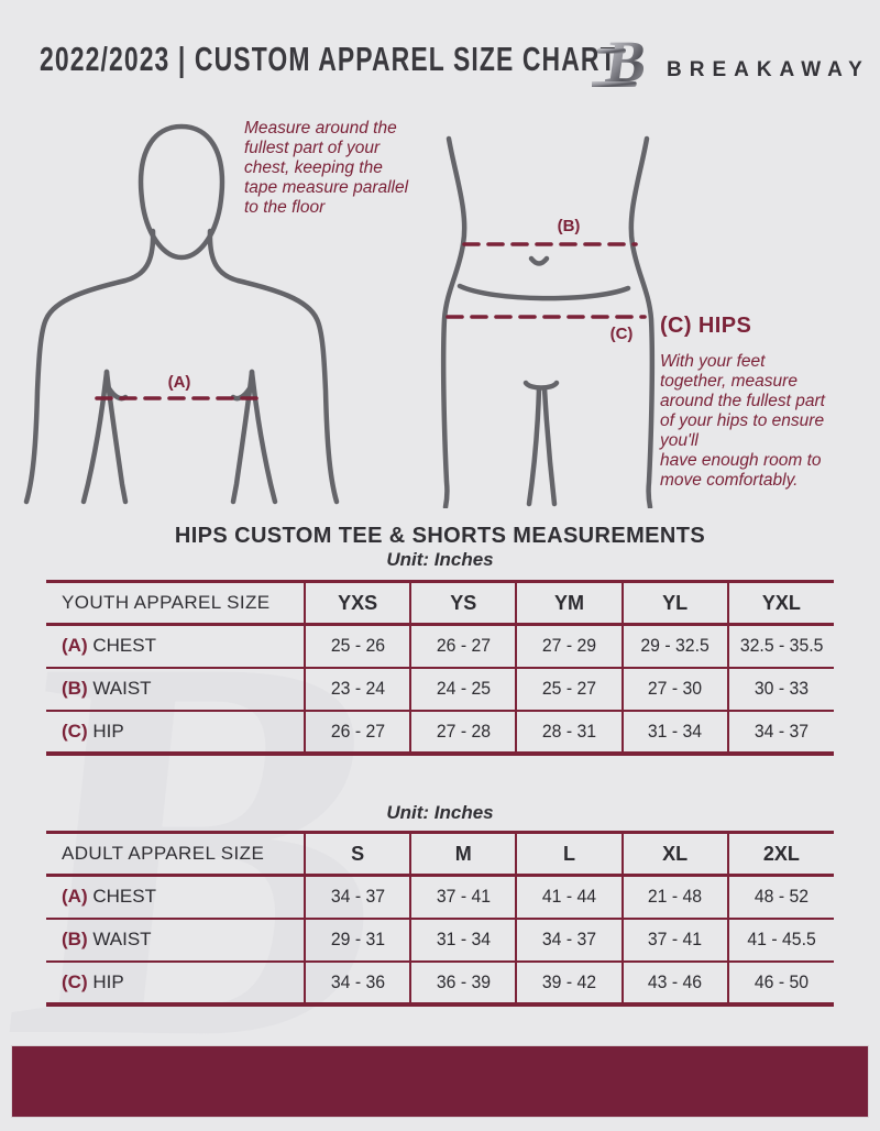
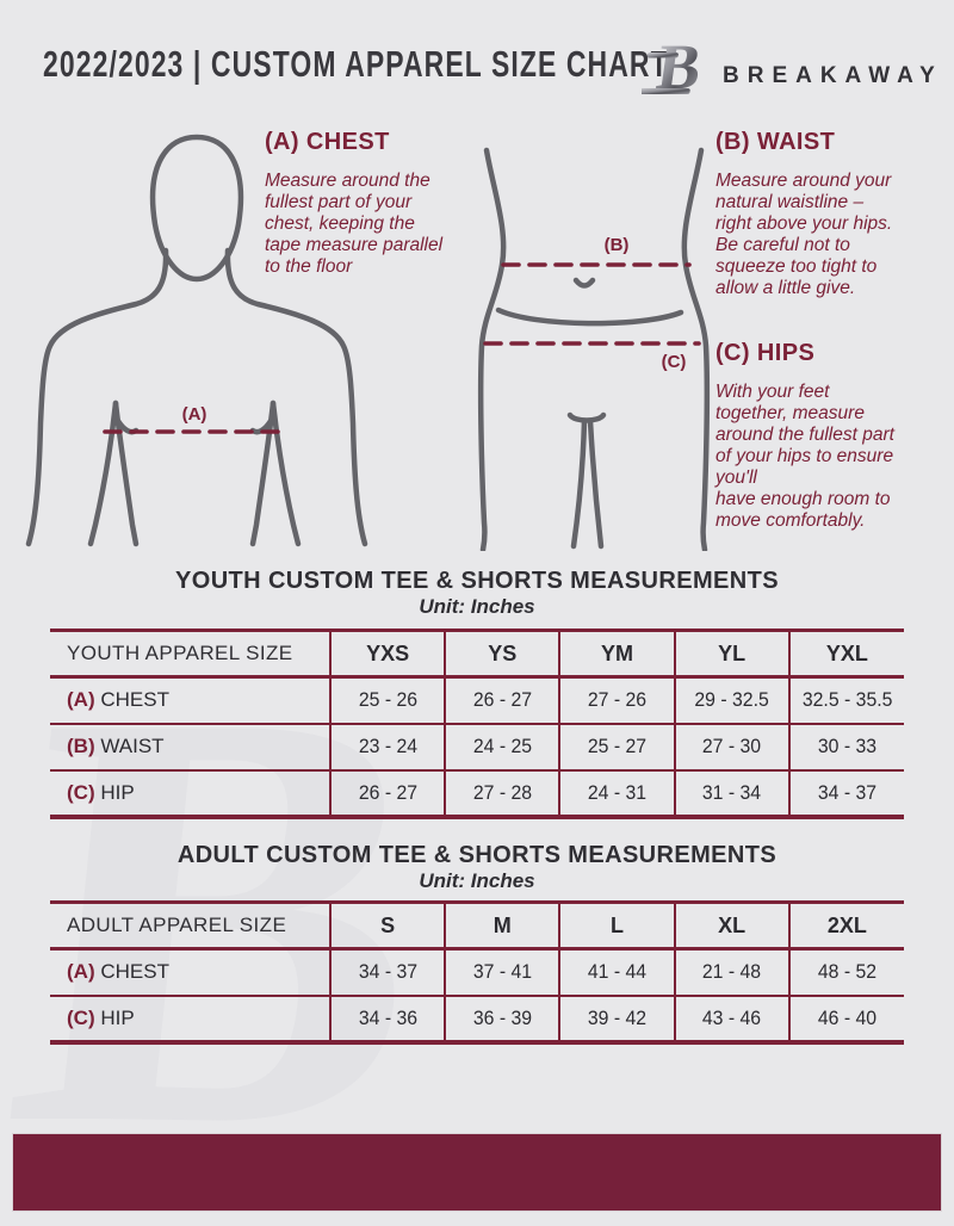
  2022/2023 | CUSTOM APPAREL SIZE CHART
  BREAKAWAY
  (A)
  (B)
  (C)
+ (A) CHEST
  Measure around the
  fullest part of your
  chest, keeping the
  tape measure parallel
  to the floor
+ (B) WAIST
+ Measure around your
+ natural waistline –
+ right above your hips.
+ Be careful not to
+ squeeze too tight to
+ allow a little give.
  (C) HIPS
  With your feet
  together, measure
  around the fullest part
  of your hips to ensure
  you'll
  have enough room to
  move comfortably.
- HIPS CUSTOM TEE & SHORTS MEASUREMENTS
+ YOUTH CUSTOM TEE & SHORTS MEASUREMENTS
  Unit: Inches
  YOUTH APPAREL SIZE	YXS	YS	YM	YL	YXL
- (A) CHEST	25 - 26	26 - 27	27 - 29	29 - 32.5	32.5 - 35.5
+ (A) CHEST	25 - 26	26 - 27	27 - 26	29 - 32.5	32.5 - 35.5
  (B) WAIST	23 - 24	24 - 25	25 - 27	27 - 30	30 - 33
- (C) HIP	26 - 27	27 - 28	28 - 31	31 - 34	34 - 37
+ (C) HIP	26 - 27	27 - 28	24 - 31	31 - 34	34 - 37
+ ADULT CUSTOM TEE & SHORTS MEASUREMENTS
  Unit: Inches
  ADULT APPAREL SIZE	S	M	L	XL	2XL
  (A) CHEST	34 - 37	37 - 41	41 - 44	21 - 48	48 - 52
- (B) WAIST	29 - 31	31 - 34	34 - 37	37 - 41	41 - 45.5
- (C) HIP	34 - 36	36 - 39	39 - 42	43 - 46	46 - 50
+ (C) HIP	34 - 36	36 - 39	39 - 42	43 - 46	46 - 40
